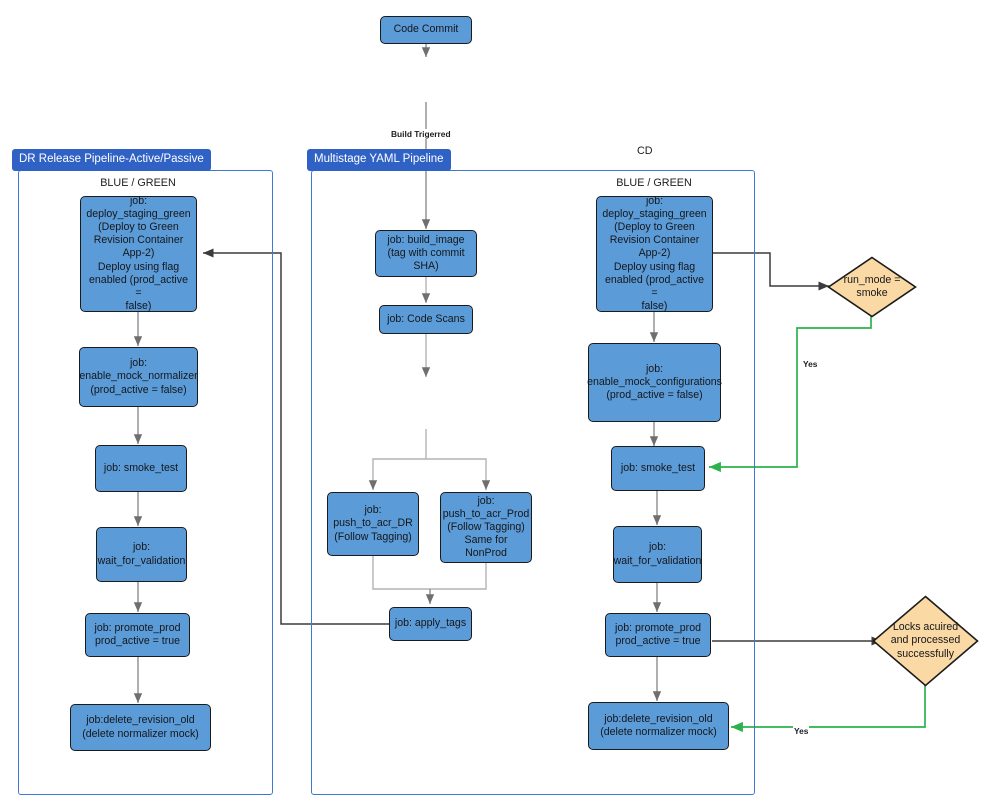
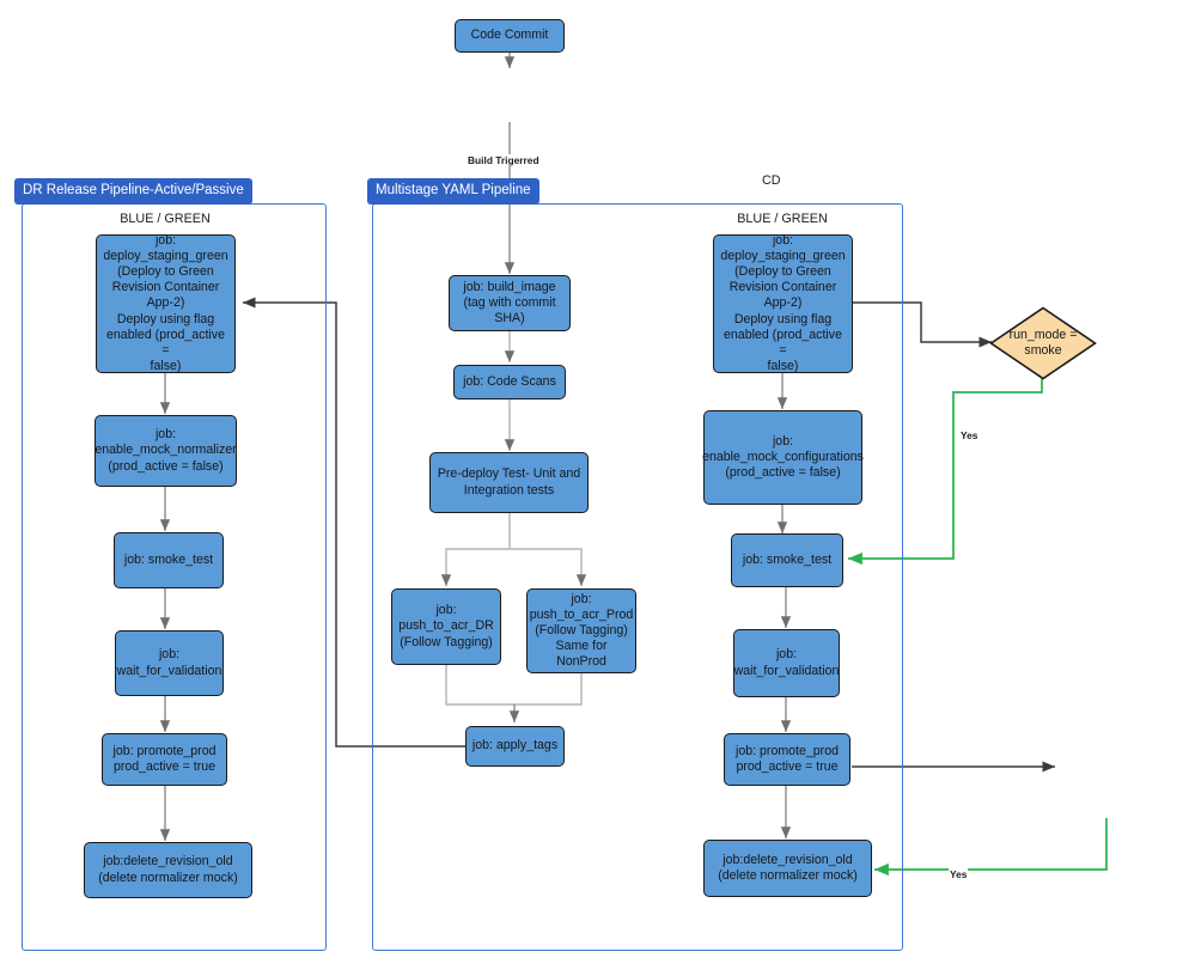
  DR Release Pipeline-Active/Passive
  Multistage YAML Pipeline
  CD
  BLUE / GREEN
  BLUE / GREEN
  Code Commit
  Build Trigerred
  job:
  deploy_staging_green
  (Deploy to Green
  Revision Container
  App-2)
  Deploy using flag
  enabled (prod_active =
  false)
  job:
  enable_mock_normalizer
  (prod_active = false)
  job: smoke_test
  job:
  wait_for_validation
  job: promote_prod
  prod_active = true
  job:delete_revision_old
  (delete normalizer mock)
  job: build_image
  (tag with commit
  SHA)
  job: Code Scans
+ Pre-deploy Test- Unit and
+ Integration tests
  job:
  push_to_acr_DR
  (Follow Tagging)
  job:
  push_to_acr_Prod
  (Follow Tagging)
  Same for NonProd
  job: apply_tags
  job:
  deploy_staging_green
  (Deploy to Green
  Revision Container
  App-2)
  Deploy using flag
  enabled (prod_active =
  false)
  job:
  enable_mock_configurations
  (prod_active = false)
  job: smoke_test
  job:
  wait_for_validation
  job: promote_prod
  prod_active = true
  job:delete_revision_old
  (delete normalizer mock)
  run_mode =
  smoke
- Locks acuired
- and processed
- successfully
  Yes
  Yes
